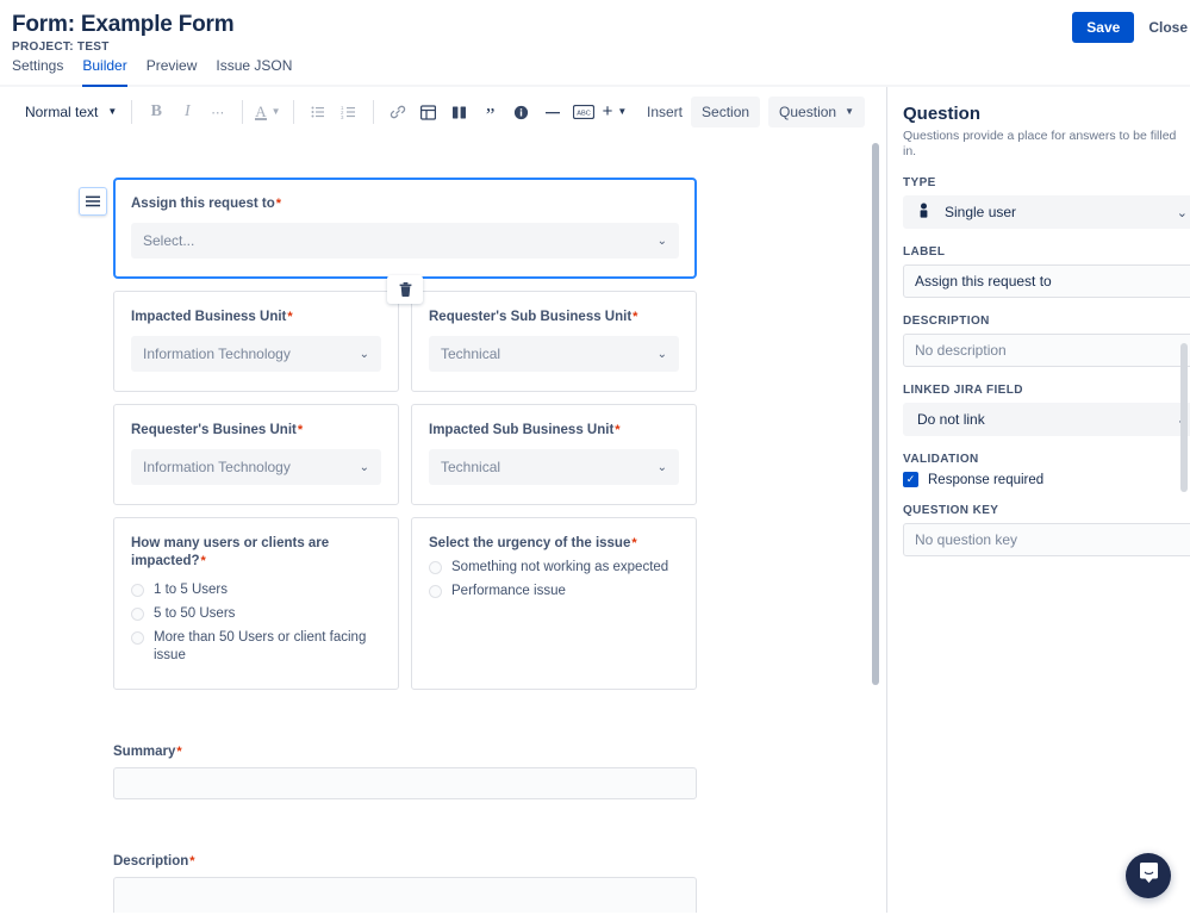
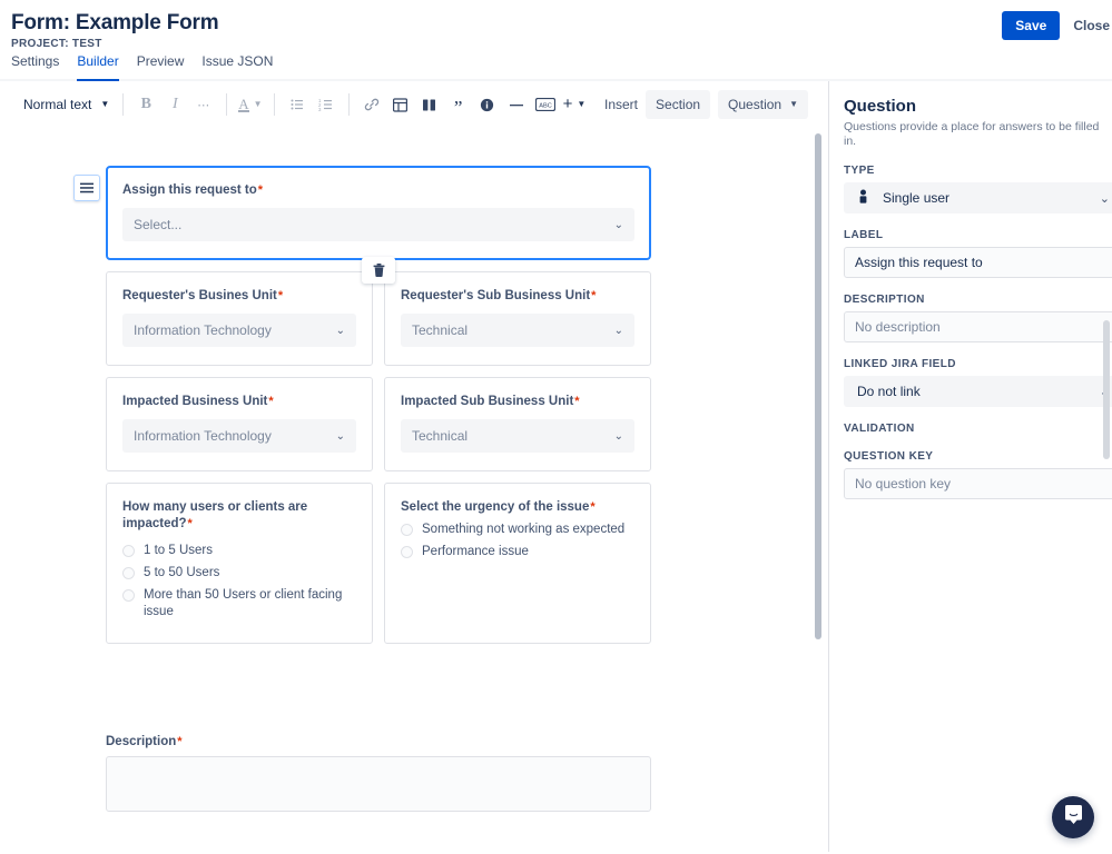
  Form: Example Form
  PROJECT: TEST
  Save
  Close
  Settings
  Builder
  Preview
  Issue JSON
  Normal text
  ▼
  B
  I
  ⋯
  A
  ▼
  ”
  +
  ▼
  Insert
  Section
  Question
  ▼
  Assign this request to*
  Select...
  ⌄
- Impacted Business Unit*
+ Requester's Busines Unit*
  Information Technology
  ⌄
  Requester's Sub Business Unit*
  Technical
  ⌄
- Requester's Busines Unit*
+ Impacted Business Unit*
  Information Technology
  ⌄
  Impacted Sub Business Unit*
  Technical
  ⌄
  How many users or clients are impacted?*
  1 to 5 Users
  5 to 50 Users
  More than 50 Users or client facing issue
  Select the urgency of the issue*
  Something not working as expected
  Performance issue
- Summary*
  Description*
  Question
  Questions provide a place for answers to be filled in.
  TYPE
  Single user
  ⌄
  LABEL
  Assign this request to
  DESCRIPTION
  No description
  LINKED JIRA FIELD
  Do not link
  VALIDATION
- ✓
- Response required
  QUESTION KEY
  No question key
